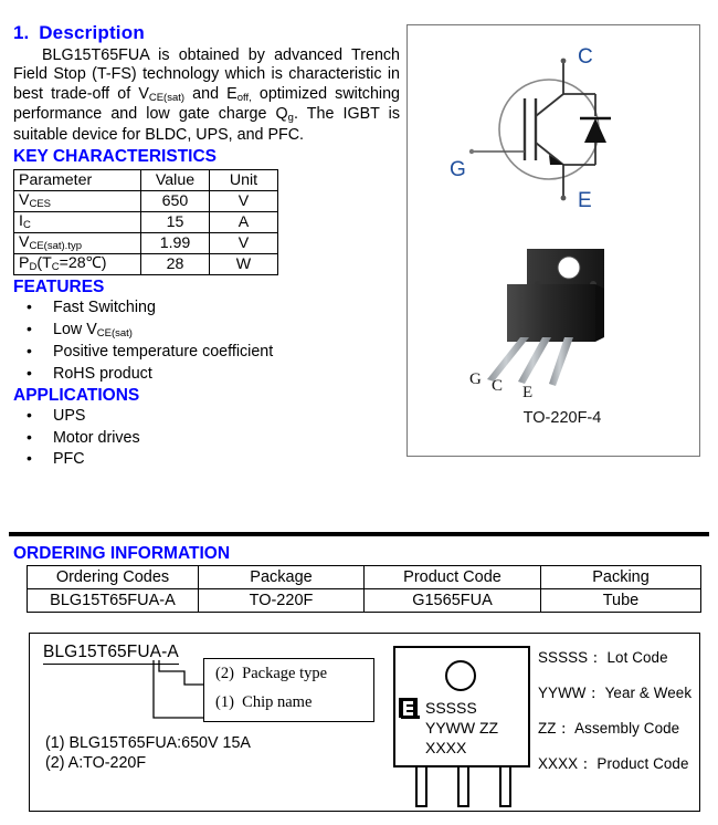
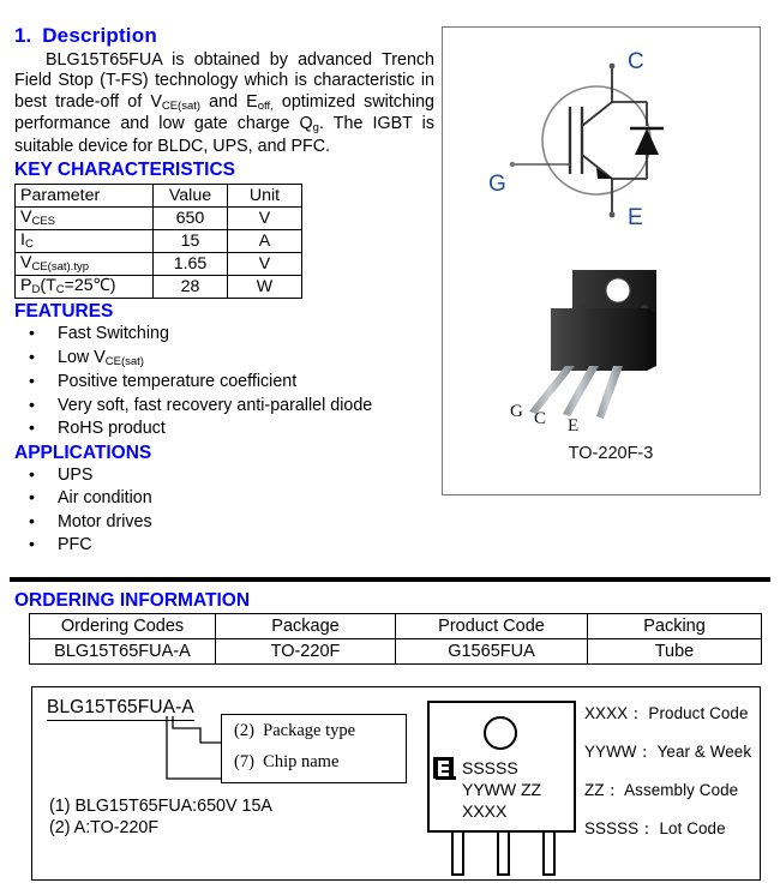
  1.
  Description
  BLG15T65FUA is obtained by advanced Trench Field Stop (T-FS) technology which is characteristic in best trade-off of VCE(sat) and Eoff, optimized switching performance and low gate charge Qg. The IGBT is suitable device for BLDC, UPS, and PFC.
  KEY CHARACTERISTICS
  Parameter	Value	Unit
  VCES	650	V
  IC	15	A
- VCE(sat).typ	1.99	V
+ VCE(sat).typ	1.65	V
- PD(TC=28℃)	28	W
+ PD(TC=25℃)	28	W
  FEATURES
  Fast Switching
  Low VCE(sat)
  Positive temperature coefficient
+ Very soft, fast recovery anti-parallel diode
  RoHS product
  APPLICATIONS
  UPS
+ Air condition
  Motor drives
  PFC
  C
  G
  E
  G
  C
  E
- TO-220F-4
+ TO-220F-3
  ORDERING INFORMATION
  Ordering Codes	Package	Product Code	Packing
  BLG15T65FUA-A	TO-220F	G1565FUA	Tube
  BLG15T65FUA-A
  (2) Package type
- (1) Chip name
+ (7) Chip name
  (1) BLG15T65FUA:650V 15A
  (2) A:TO-220F
  SSSSS
  YYWW ZZ
  XXXX
- SSSSS： Lot Code
+ XXXX： Product Code
  YYWW： Year & Week
  ZZ： Assembly Code
- XXXX： Product Code
+ SSSSS： Lot Code
